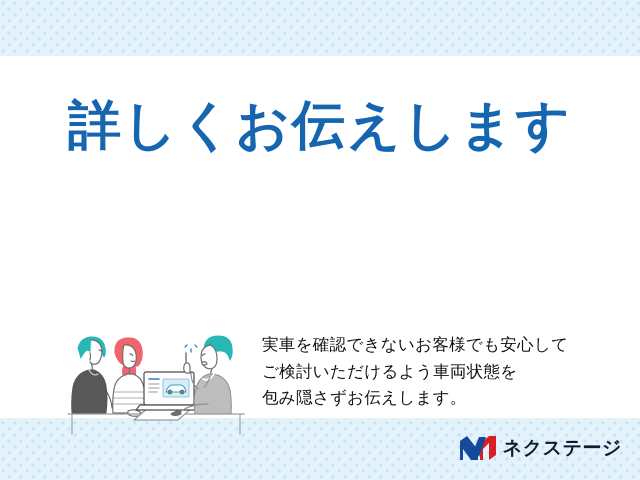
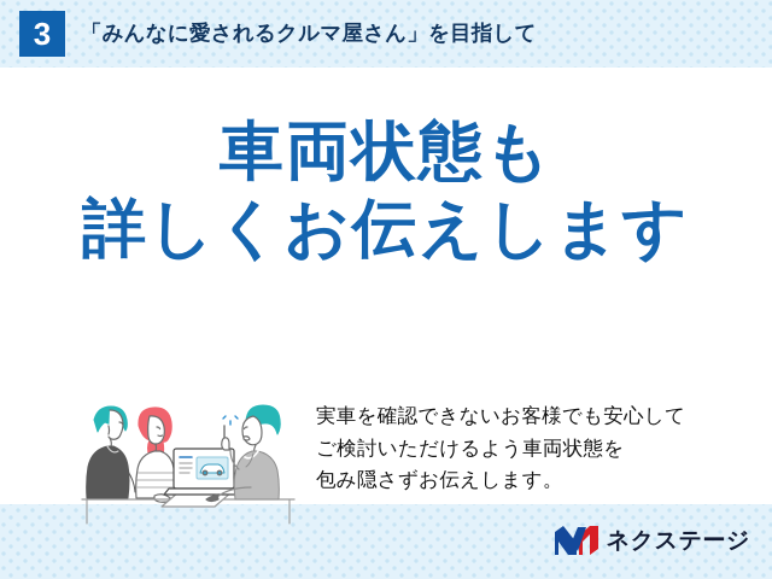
+ 3
+ 「みんなに愛されるクルマ屋さん」を目指して
+ 車両状態も
  詳しくお伝えします
  実車を確認できないお客様でも安心して
  ご検討いただけるよう車両状態を
  包み隠さずお伝えします。
  ネクステージ
